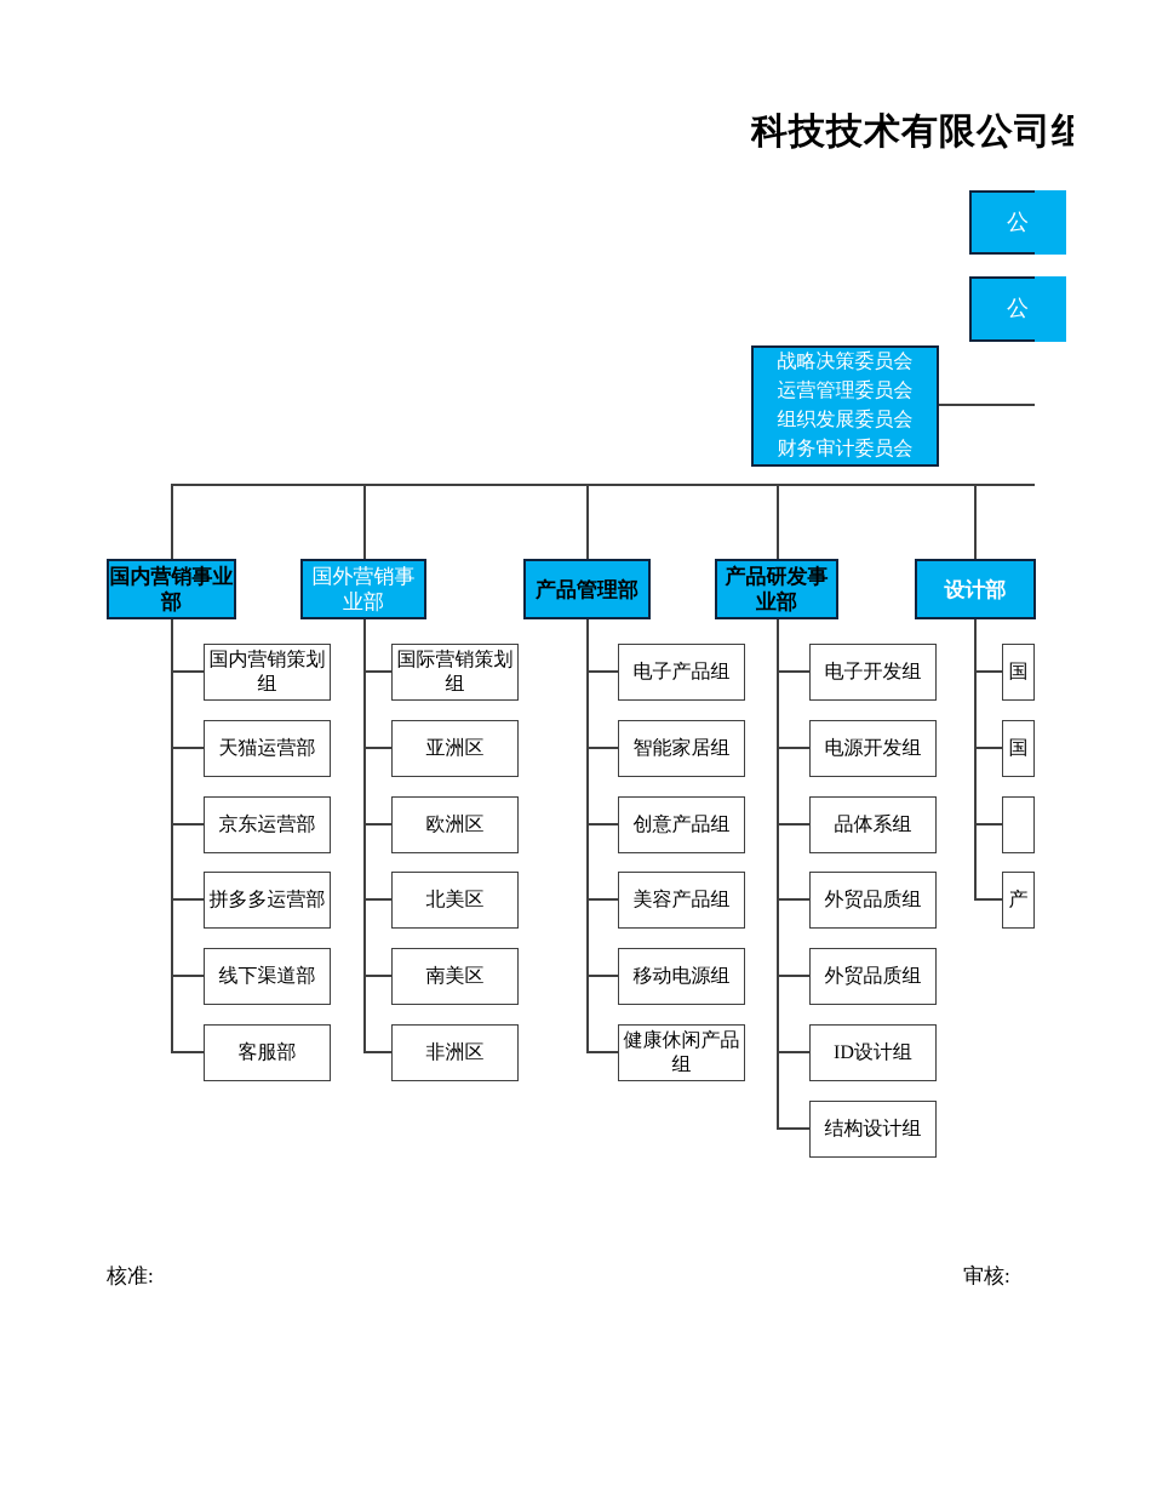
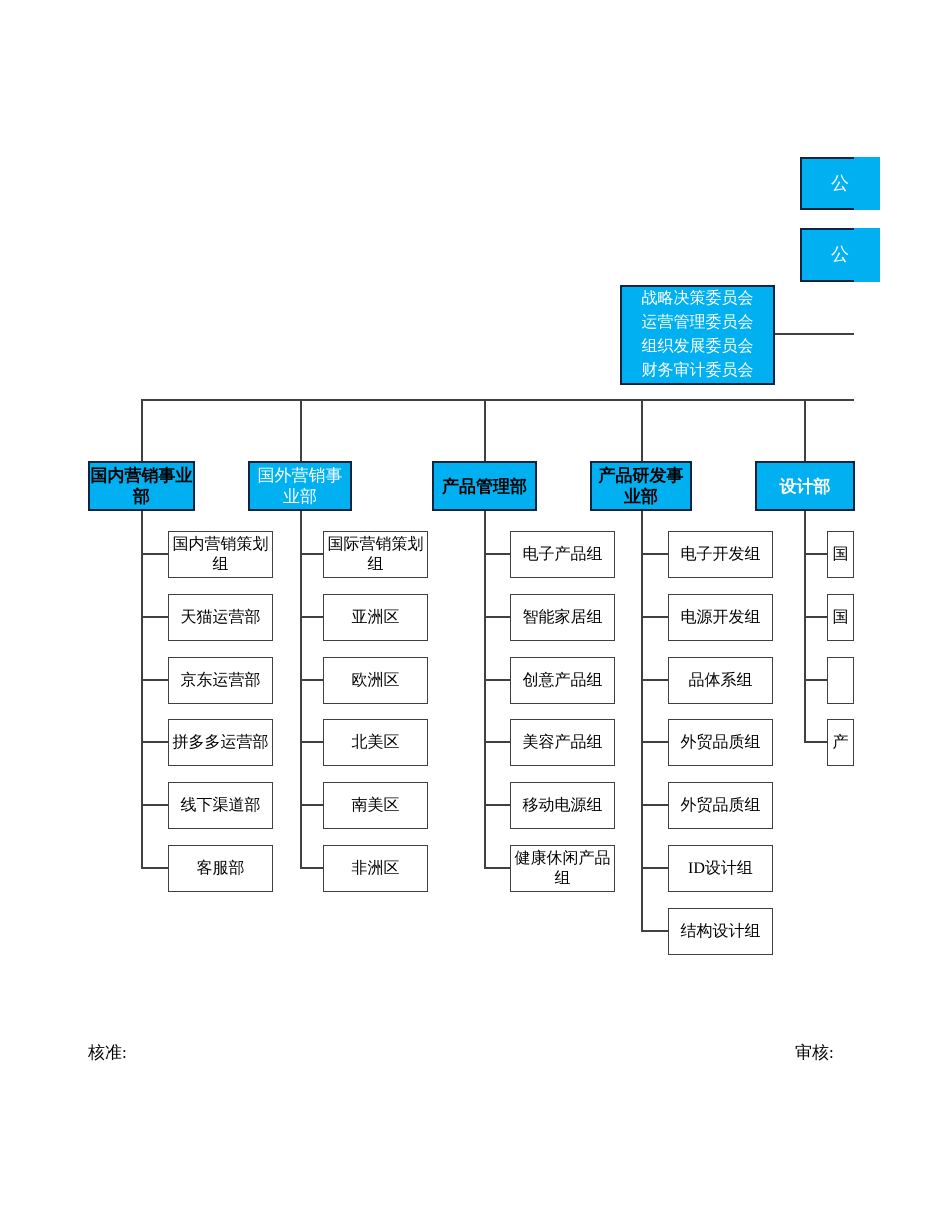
- 科技技术有限公司组
  公
  公
  战略决策委员会
  运营管理委员会
  组织发展委员会
  财务审计委员会
  核准:
  审核:
  国内营销事业部
  国内营销策划组
  天猫运营部
  京东运营部
  拼多多运营部
  线下渠道部
  客服部
  国外营销事业部
  国际营销策划组
  亚洲区
  欧洲区
  北美区
  南美区
  非洲区
  产品管理部
  电子产品组
  智能家居组
  创意产品组
  美容产品组
  移动电源组
  健康休闲产品组
  产品研发事业部
  电子开发组
  电源开发组
  品体系组
  外贸品质组
  外贸品质组
  ID设计组
  结构设计组
  设计部
  国
  国
  产
